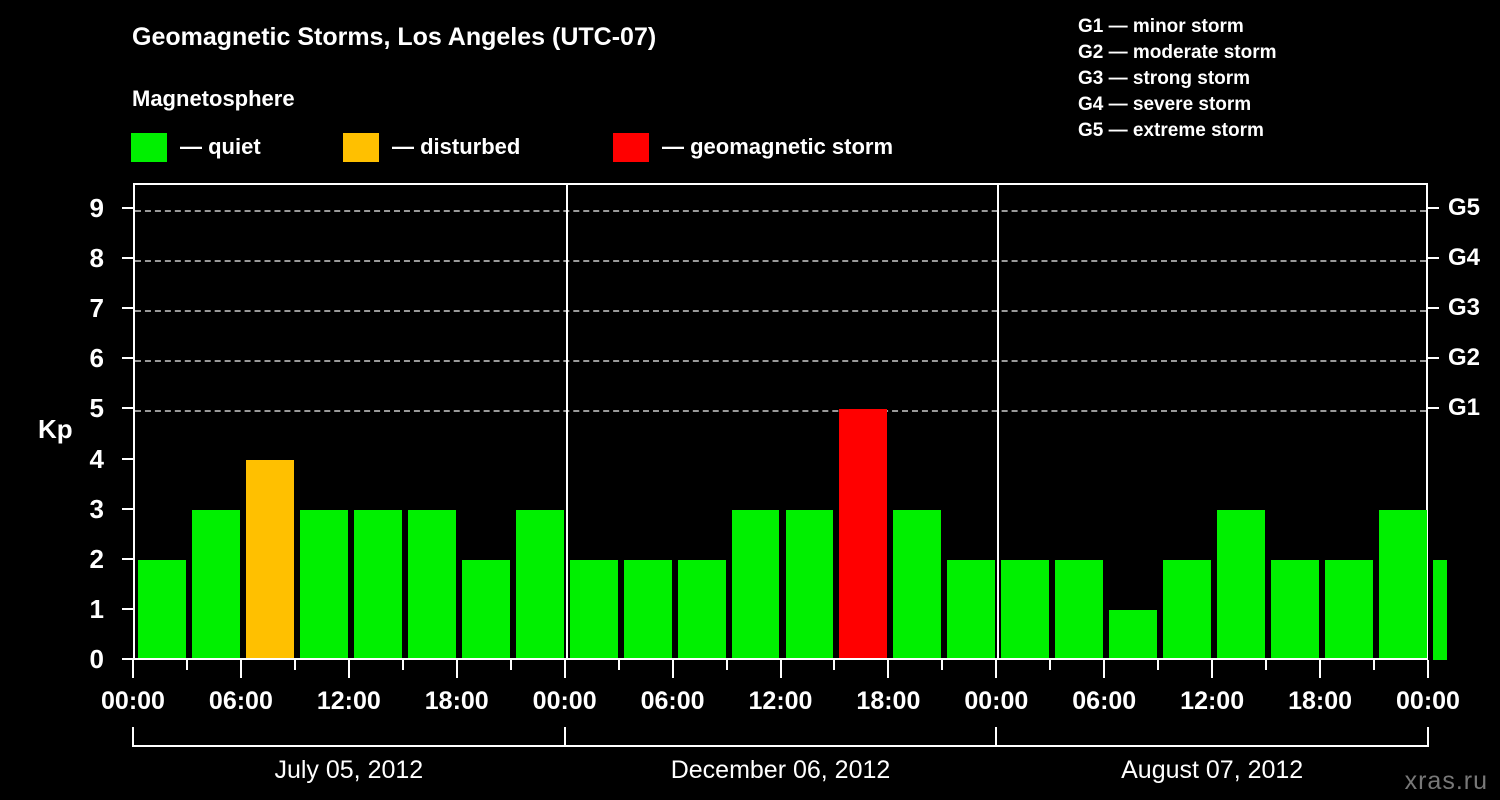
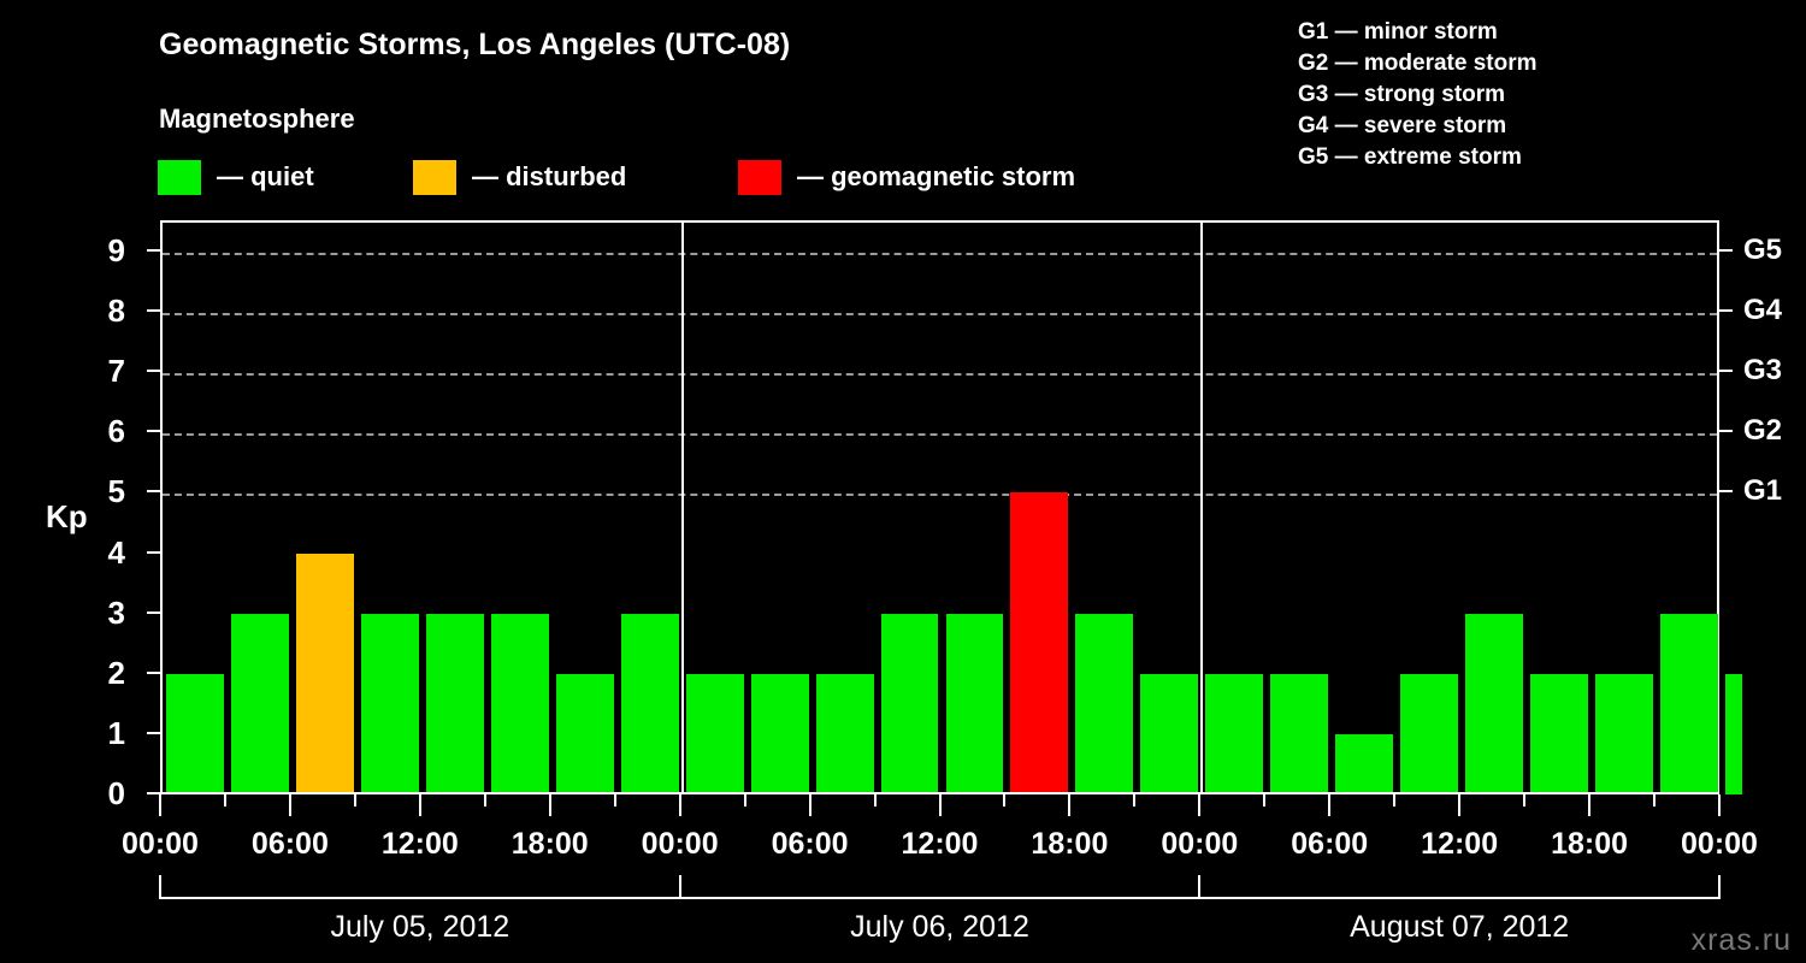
- Geomagnetic Storms, Los Angeles (UTC-07)
+ Geomagnetic Storms, Los Angeles (UTC-08)
  Magnetosphere
  — quiet
  — disturbed
  — geomagnetic storm
  G1 — minor storm
  G2 — moderate storm
  G3 — strong storm
  G4 — severe storm
  G5 — extreme storm
  0
  1
  2
  3
  4
  5
  6
  7
  8
  9
  Kp
  G1
  G2
  G3
  G4
  G5
  00:00
  06:00
  12:00
  18:00
  00:00
  06:00
  12:00
  18:00
  00:00
  06:00
  12:00
  18:00
  00:00
  July 05, 2012
- December 06, 2012
+ July 06, 2012
  August 07, 2012
  xras.ru
